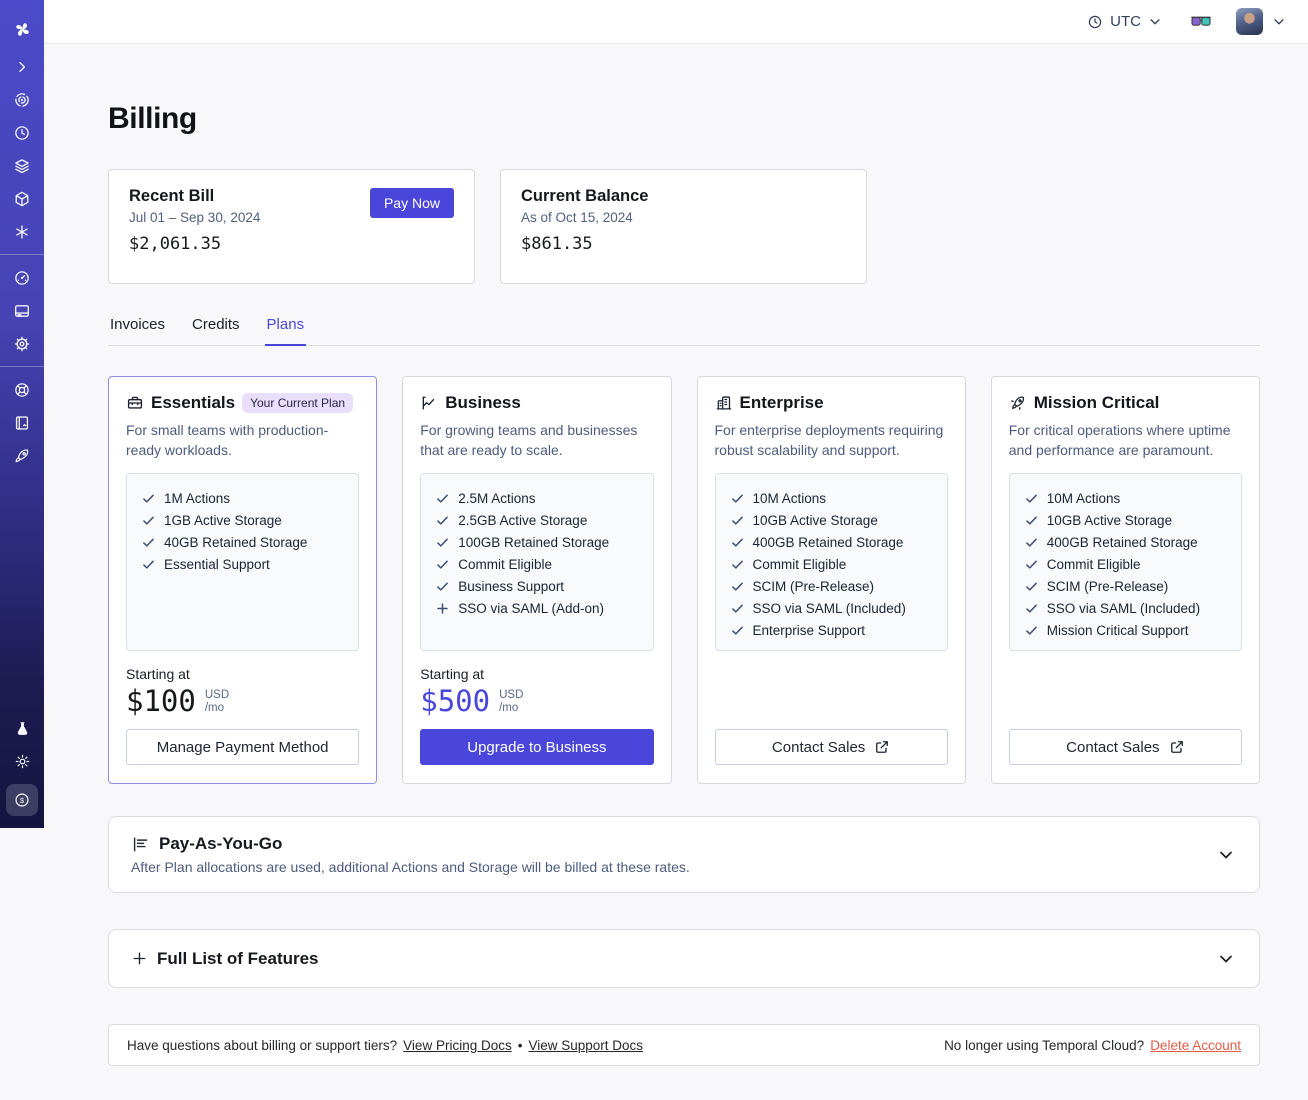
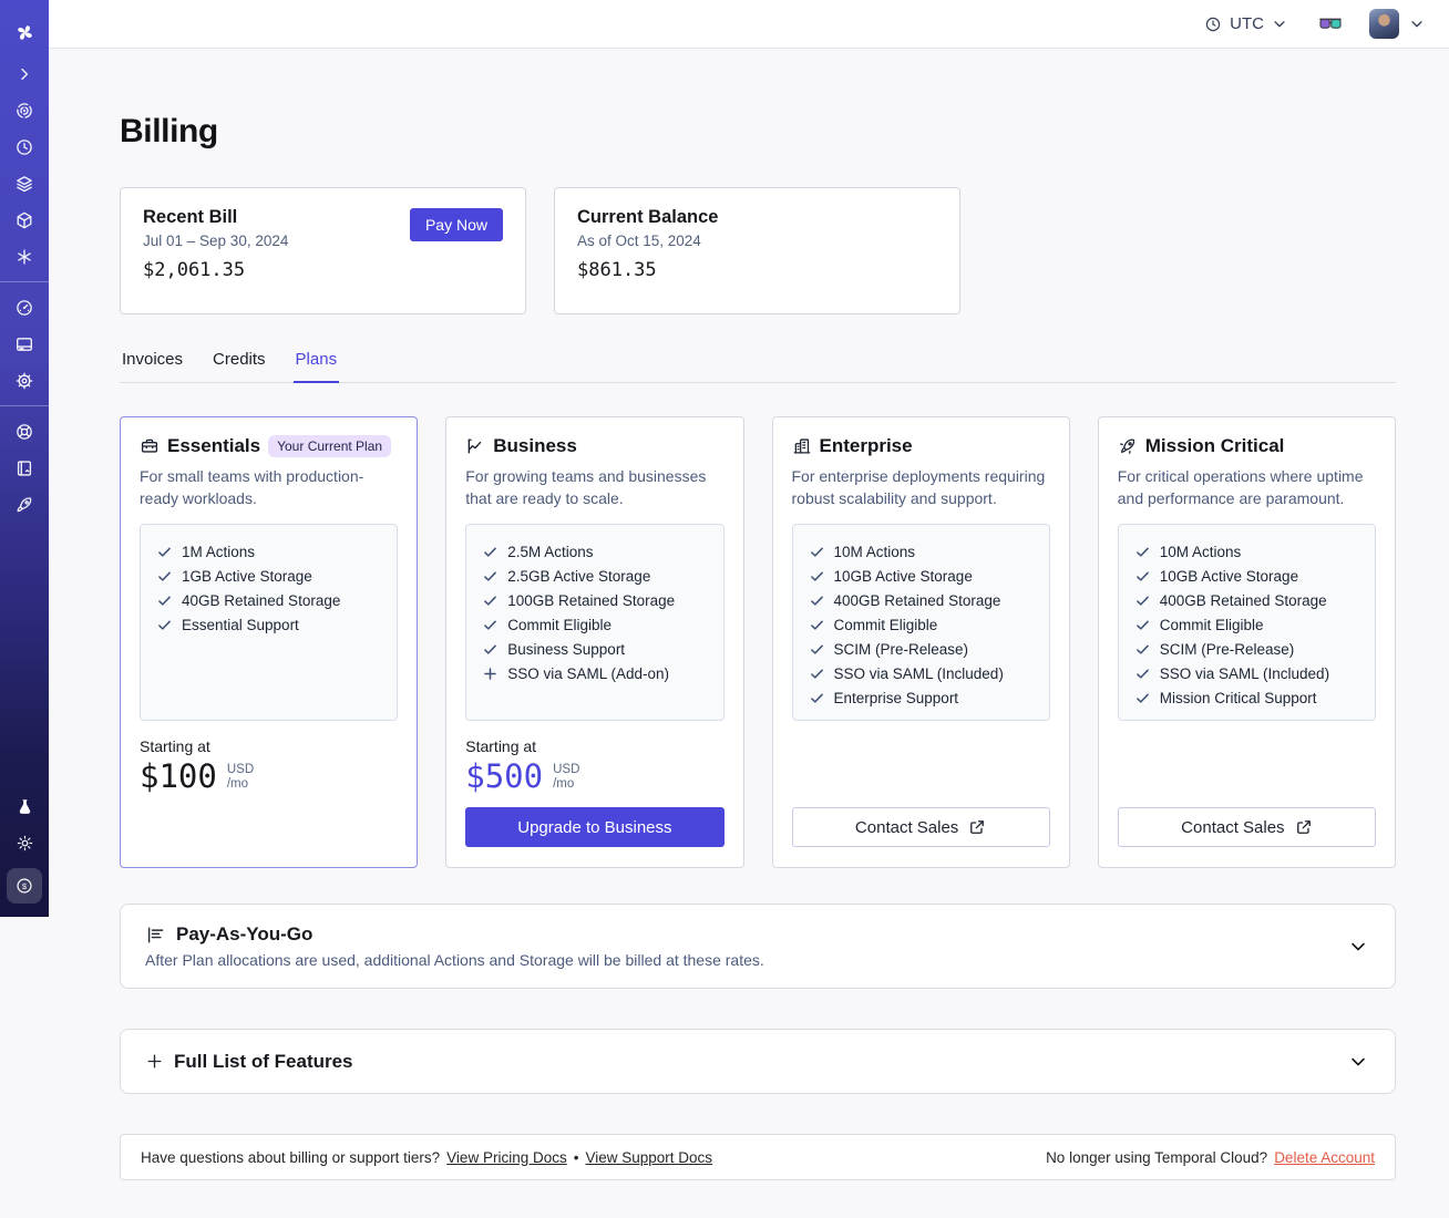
  $
  UTC
  Billing
  Recent Bill
  Jul 01 – Sep 30, 2024
  $2,061.35
  Pay Now
  Current Balance
  As of Oct 15, 2024
  $861.35
  Invoices
  Credits
  Plans
  Essentials
  Your Current Plan
  For small teams with production-ready workloads.
  1M Actions
  1GB Active Storage
  40GB Retained Storage
  Essential Support
  Starting at
  $100
  USD
  /mo
- Manage Payment Method
  Business
  For growing teams and businesses that are ready to scale.
  2.5M Actions
  2.5GB Active Storage
  100GB Retained Storage
  Commit Eligible
  Business Support
  SSO via SAML (Add-on)
  Starting at
  $500
  USD
  /mo
  Upgrade to Business
  Enterprise
  For enterprise deployments requiring robust scalability and support.
  10M Actions
  10GB Active Storage
  400GB Retained Storage
  Commit Eligible
  SCIM (Pre-Release)
  SSO via SAML (Included)
  Enterprise Support
  Contact Sales
  Mission Critical
  For critical operations where uptime and performance are paramount.
  10M Actions
  10GB Active Storage
  400GB Retained Storage
  Commit Eligible
  SCIM (Pre-Release)
  SSO via SAML (Included)
  Mission Critical Support
  Contact Sales
  Pay-As-You-Go
  After Plan allocations are used, additional Actions and Storage will be billed at these rates.
  Full List of Features
  Have questions about billing or support tiers?
  View Pricing Docs
  •
  View Support Docs
  No longer using Temporal Cloud?
  Delete Account
